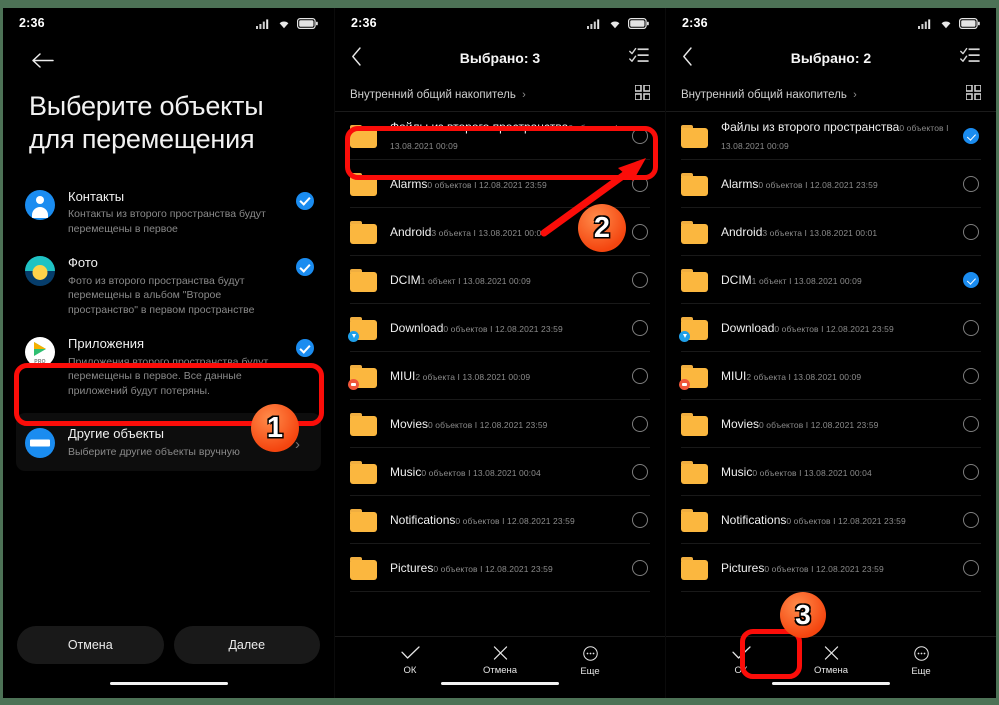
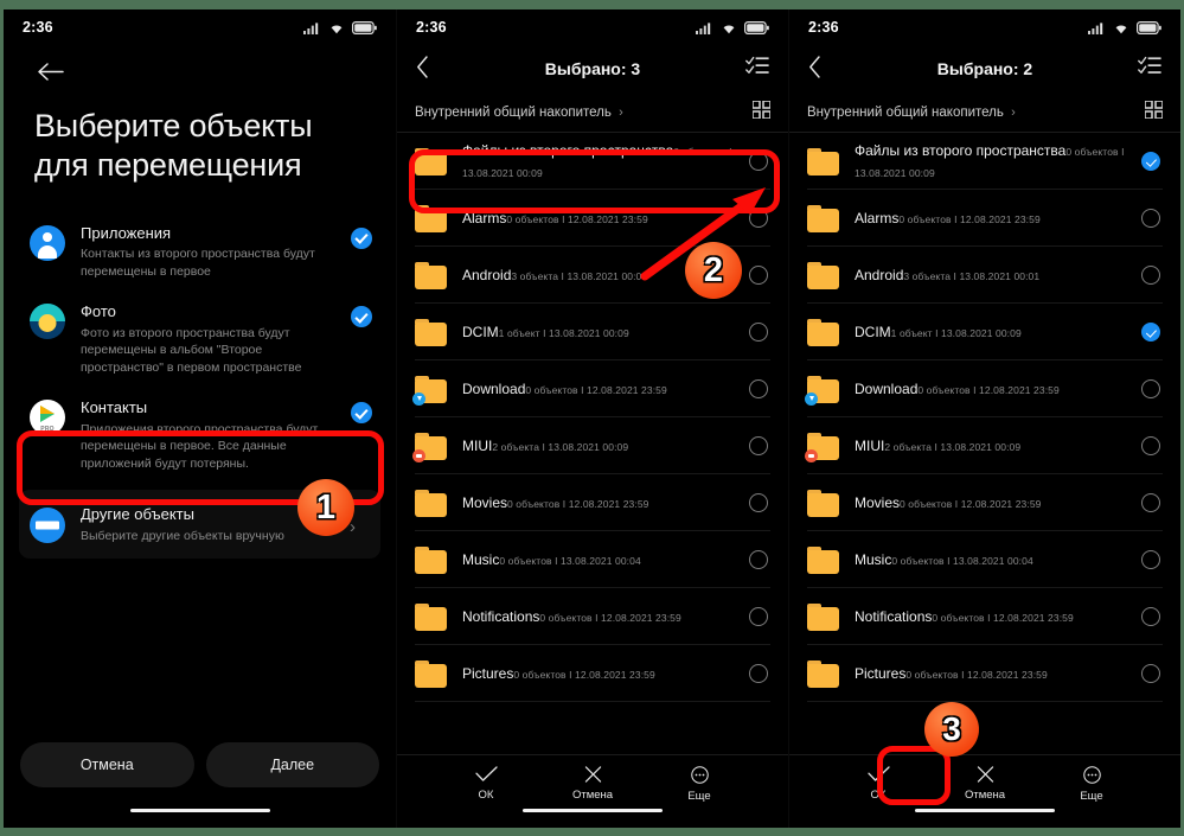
  2:36
  Выберите объекты для перемещения
- Контакты
+ Приложения
  Контакты из второго пространства будут перемещены в первое
  Фото
  Фото из второго пространства будут перемещены в альбом "Второе пространство" в первом пространстве
- Приложения
+ Контакты
  Приложения второго пространства будут перемещены в первое. Все данные приложений будут потеряны.
  Другие объекты
  Выберите другие объекты вручную
  ›
  Отмена
  Далее
  1
  2:36
  Выбрано: 3
  Внутренний общий накопитель ›
  Файлы из второго пространства0 объектов I 13.08.2021 00:09
  Alarms0 объектов I 12.08.2021 23:59
  Android3 объекта I 13.08.2021 00:0
  DCIM1 объект I 13.08.2021 00:09
  Download0 объектов I 12.08.2021 23:59
  MIUI2 объекта I 13.08.2021 00:09
  Movies0 объектов I 12.08.2021 23:59
  Music0 объектов I 13.08.2021 00:04
  Notifications0 объектов I 12.08.2021 23:59
  Pictures0 объектов I 12.08.2021 23:59
  ОК
  Отмена
  Еще
  2
  2:36
  Выбрано: 2
  Внутренний общий накопитель ›
  Файлы из второго пространства0 объектов I 13.08.2021 00:09
  Alarms0 объектов I 12.08.2021 23:59
  Android3 объекта I 13.08.2021 00:01
  DCIM1 объект I 13.08.2021 00:09
  Download0 объектов I 12.08.2021 23:59
  MIUI2 объекта I 13.08.2021 00:09
  Movies0 объектов I 12.08.2021 23:59
  Music0 объектов I 13.08.2021 00:04
  Notifications0 объектов I 12.08.2021 23:59
  Pictures0 объектов I 12.08.2021 23:59
  ОК
  Отмена
  Еще
  3
